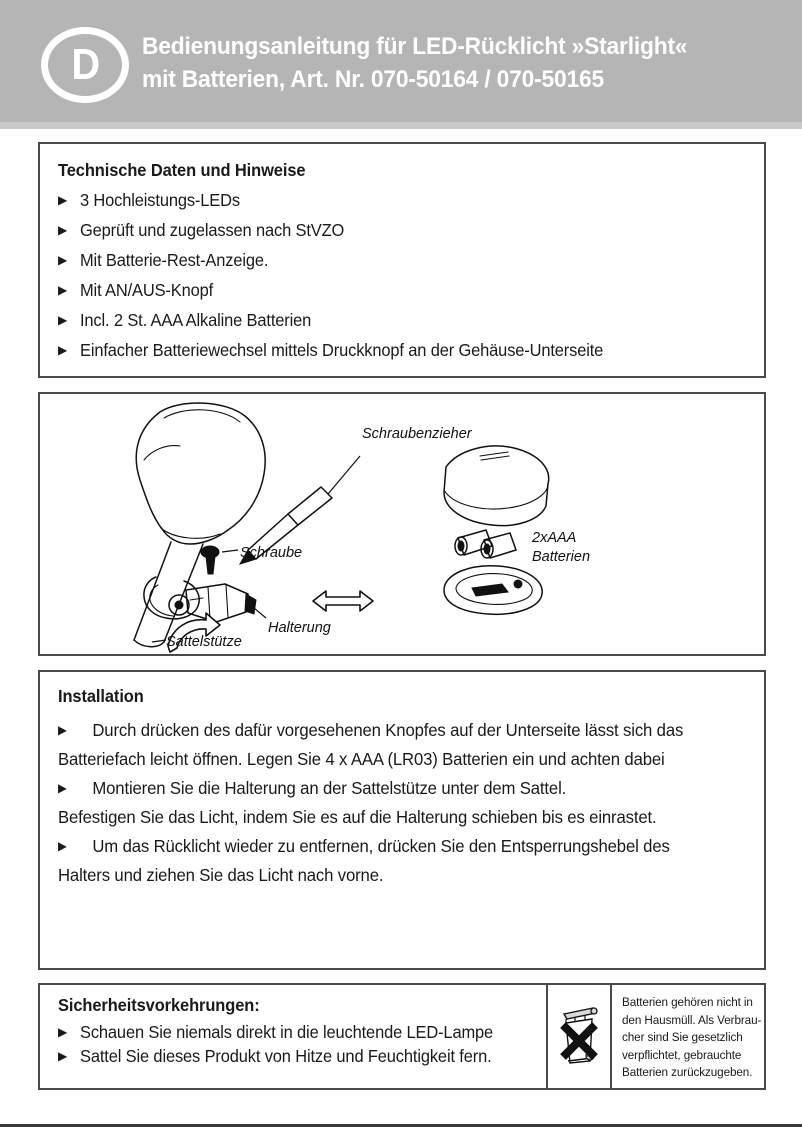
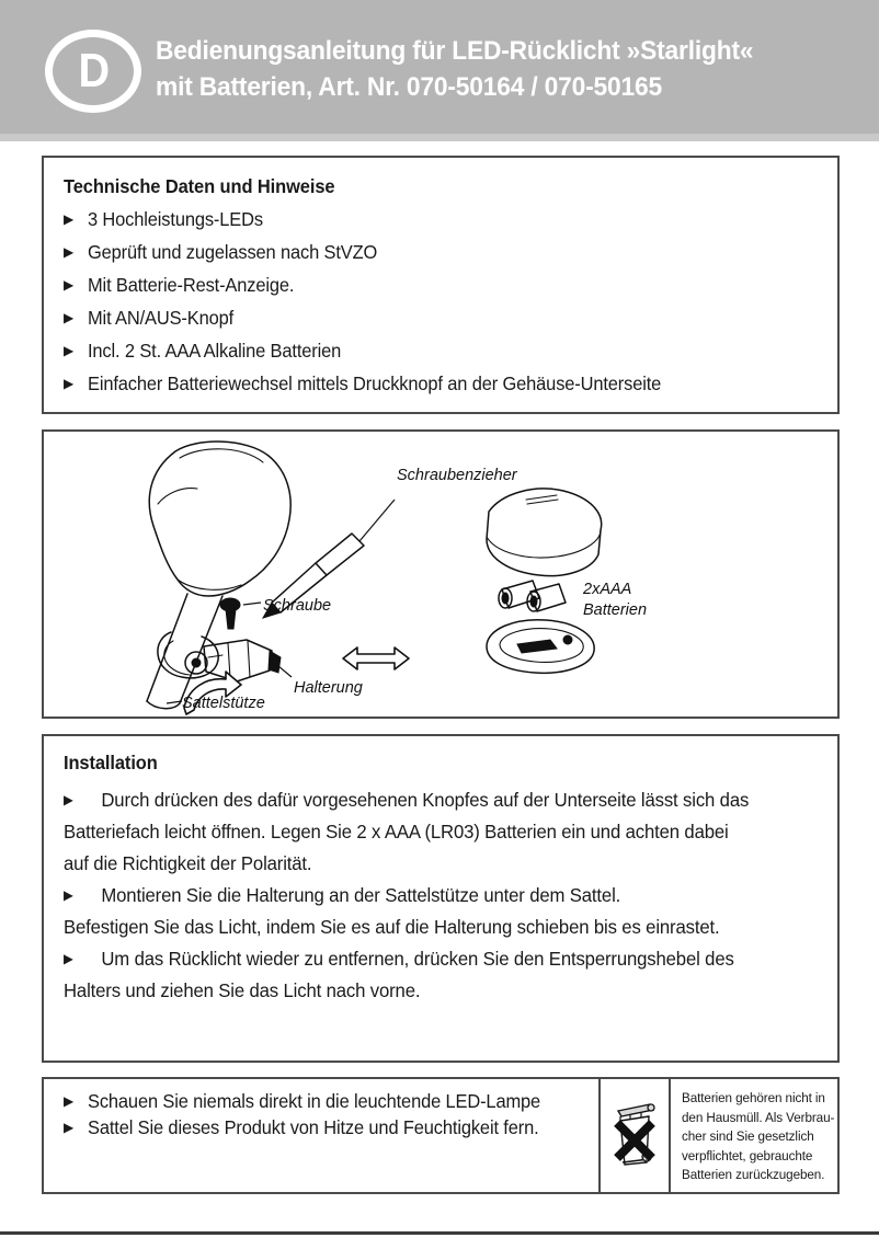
  D
  Bedienungsanleitung für LED-Rücklicht »Starlight«
  mit Batterien, Art. Nr. 070-50164 / 070-50165
  Technische Daten und Hinweise
  ▶
  3 Hochleistungs-LEDs
  ▶
  Geprüft und zugelassen nach StVZO
  ▶
  Mit Batterie-Rest-Anzeige.
  ▶
  Mit AN/AUS-Knopf
  ▶
  Incl. 2 St. AAA Alkaline Batterien
  ▶
  Einfacher Batteriewechsel mittels Druckknopf an der Gehäuse-Unterseite
  Schraubenzieher
  Schraube
  Halterung
  Sattelstütze
  2xAAA
  Batterien
  Installation
  ▶
  Durch drücken des dafür vorgesehenen Knopfes auf der Unterseite lässt sich das
- Batteriefach leicht öffnen. Legen Sie 4 x AAA (LR03) Batterien ein und achten dabei
+ Batteriefach leicht öffnen. Legen Sie 2 x AAA (LR03) Batterien ein und achten dabei
+ auf die Richtigkeit der Polarität.
  ▶
  Montieren Sie die Halterung an der Sattelstütze unter dem Sattel.
  Befestigen Sie das Licht, indem Sie es auf die Halterung schieben bis es einrastet.
  ▶
  Um das Rücklicht wieder zu entfernen, drücken Sie den Entsperrungshebel des
  Halters und ziehen Sie das Licht nach vorne.
- Sicherheitsvorkehrungen:
  ▶
  Schauen Sie niemals direkt in die leuchtende LED-Lampe
  ▶
  Sattel Sie dieses Produkt von Hitze und Feuchtigkeit fern.
  Batterien gehören nicht in
  den Hausmüll. Als Verbrau-
  cher sind Sie gesetzlich
  verpflichtet, gebrauchte
  Batterien zurückzugeben.
